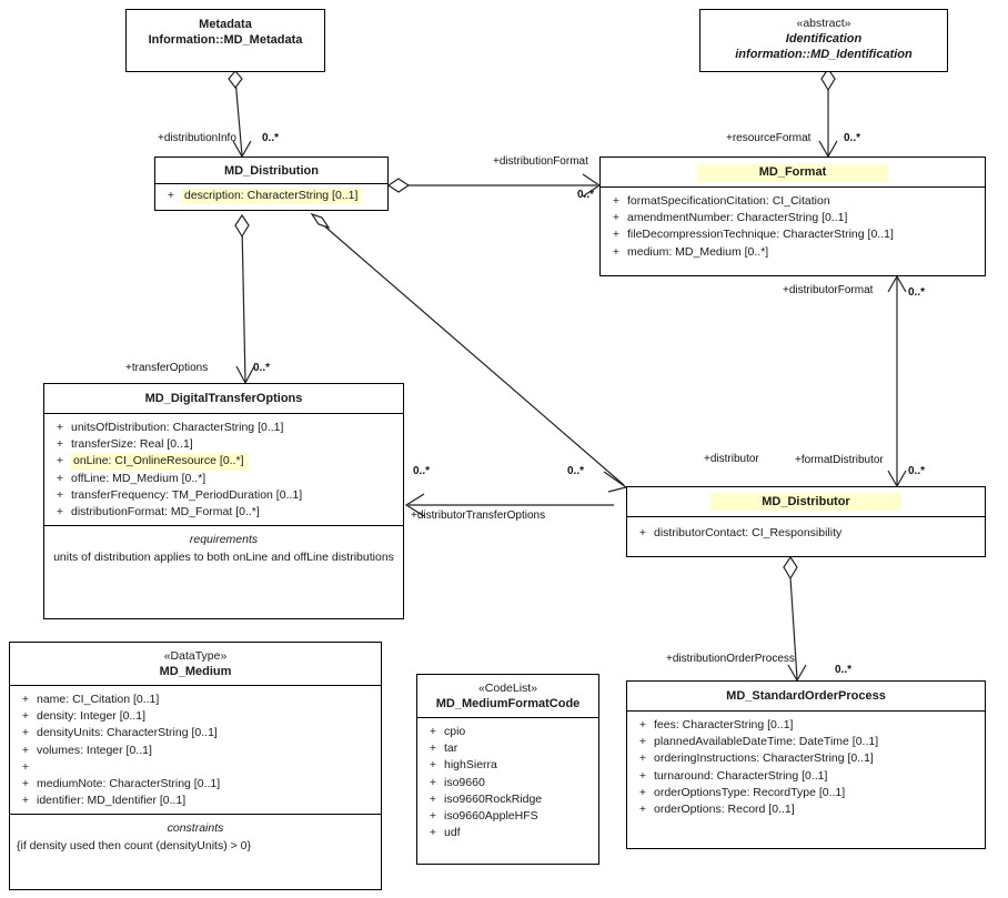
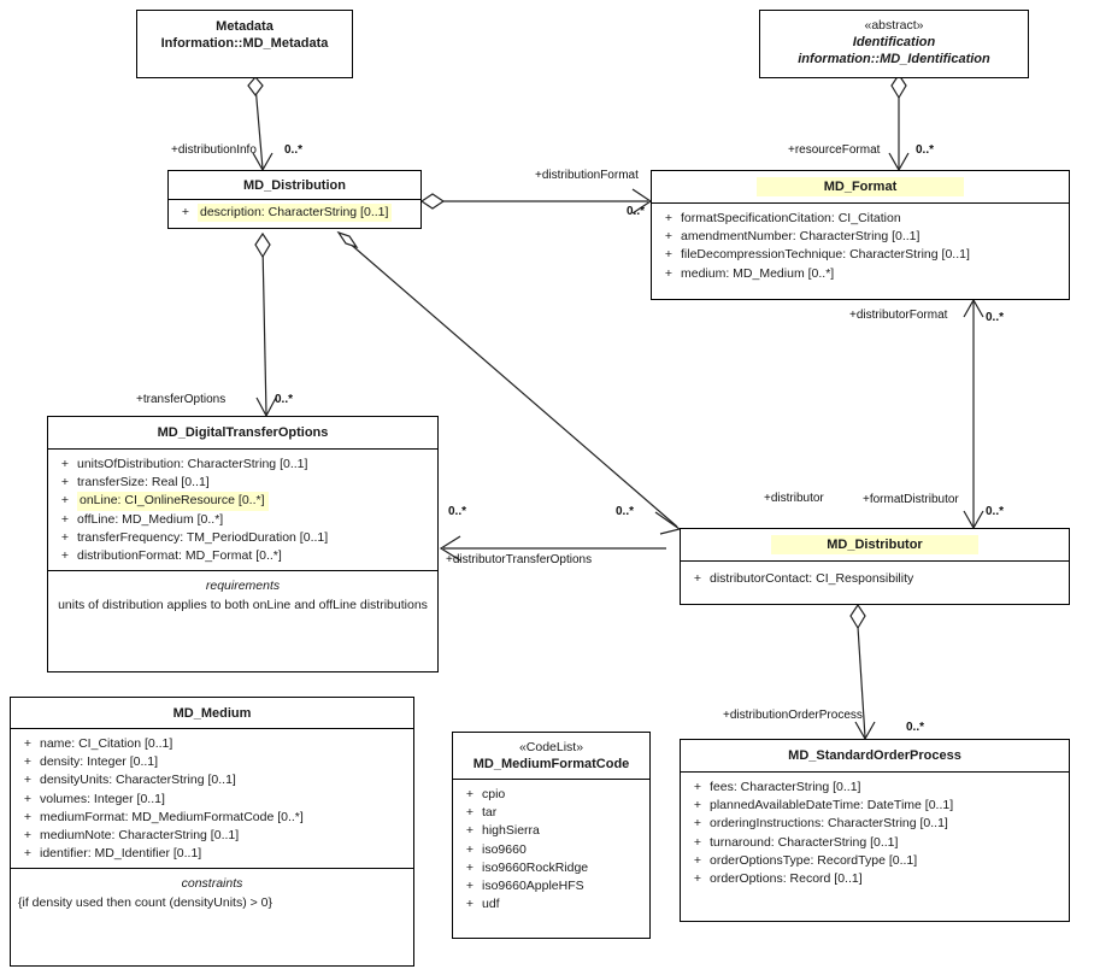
  Metadata Information::MD_Metadata
  «abstract»
  Identification information::MD_Identification
  MD_Distribution
  +
  description: CharacterString [0..1]
  MD_Format
  +
  formatSpecificationCitation: CI_Citation
  +
  amendmentNumber: CharacterString [0..1]
  +
  fileDecompressionTechnique: CharacterString [0..1]
  +
  medium: MD_Medium [0..*]
  MD_DigitalTransferOptions
  +
  unitsOfDistribution: CharacterString [0..1]
  +
  transferSize: Real [0..1]
  +
  onLine: CI_OnlineResource [0..*]
  +
  offLine: MD_Medium [0..*]
  +
  transferFrequency: TM_PeriodDuration [0..1]
  +
  distributionFormat: MD_Format [0..*]
  requirements
  units of distribution applies to both onLine and offLine distributions
  MD_Distributor
  +
  distributorContact: CI_Responsibility
  MD_StandardOrderProcess
  +
  fees: CharacterString [0..1]
  +
  plannedAvailableDateTime: DateTime [0..1]
  +
  orderingInstructions: CharacterString [0..1]
  +
  turnaround: CharacterString [0..1]
  +
  orderOptionsType: RecordType [0..1]
  +
  orderOptions: Record [0..1]
- «DataType»
  MD_Medium
  +
  name: CI_Citation [0..1]
  +
  density: Integer [0..1]
  +
  densityUnits: CharacterString [0..1]
  +
  volumes: Integer [0..1]
  +
+ mediumFormat: MD_MediumFormatCode [0..*]
  +
  mediumNote: CharacterString [0..1]
  +
  identifier: MD_Identifier [0..1]
  constraints
  {if density used then count (densityUnits) > 0}
  «CodeList»
  MD_MediumFormatCode
  +
  cpio
  +
  tar
  +
  highSierra
  +
  iso9660
  +
  iso9660RockRidge
  +
  iso9660AppleHFS
  +
  udf
  +distributionInfo
  0..*
  +resourceFormat
  0..*
  +distributionFormat
  0..*
  +transferOptions
  0..*
  +distributor
  0..*
  +distributorTransferOptions
  0..*
  +distributorFormat
  0..*
  +formatDistributor
  0..*
  +distributionOrderProcess
  0..*
